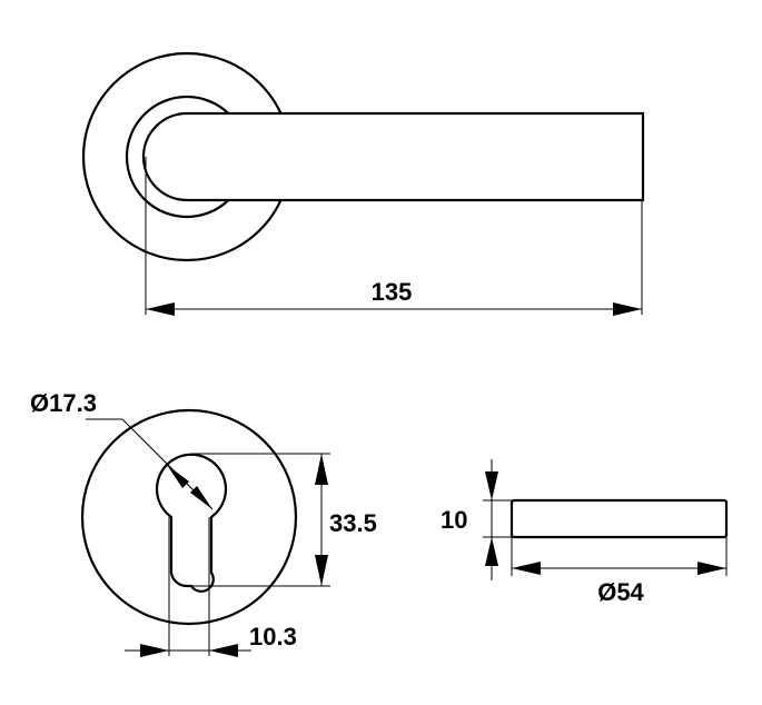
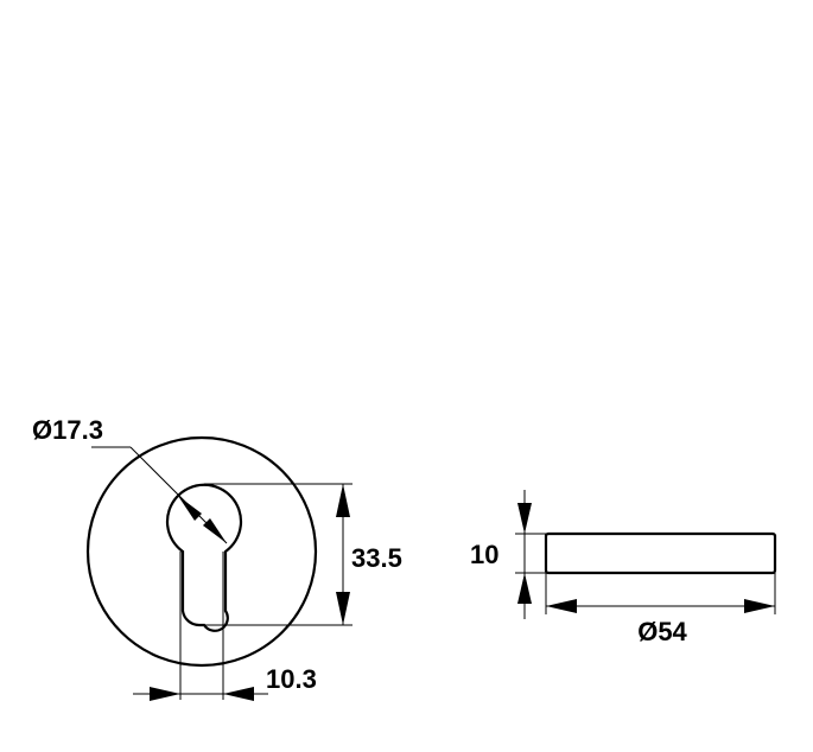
- 135
  Ø17.3
  33.5
  10.3
  10
  Ø54
